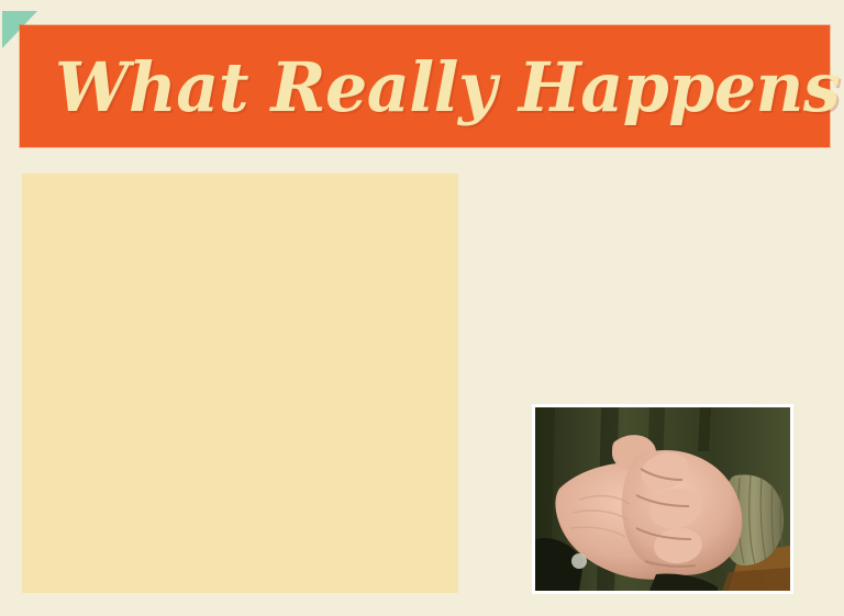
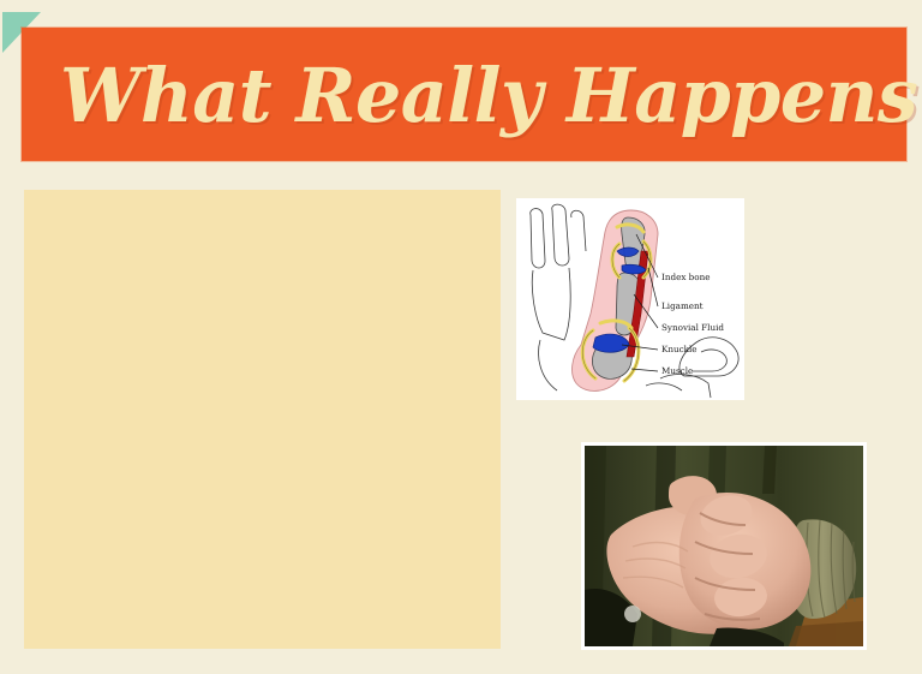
  What Really Happens
+ Index bone
+ Ligament
+ Synovial Fluid
+ Knuckle
+ Muscle
